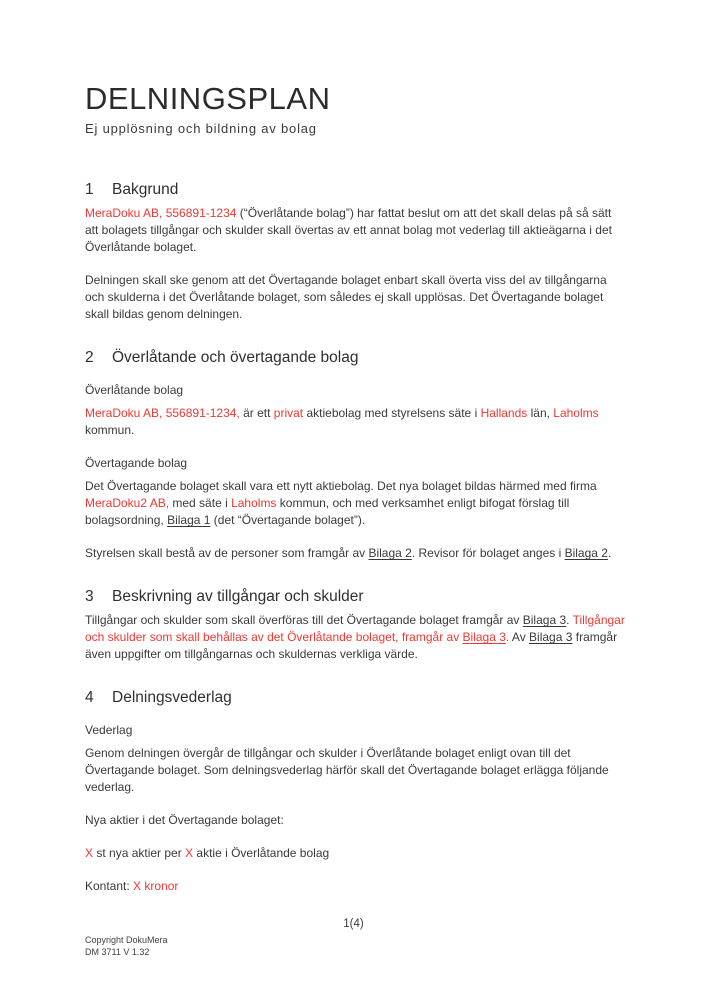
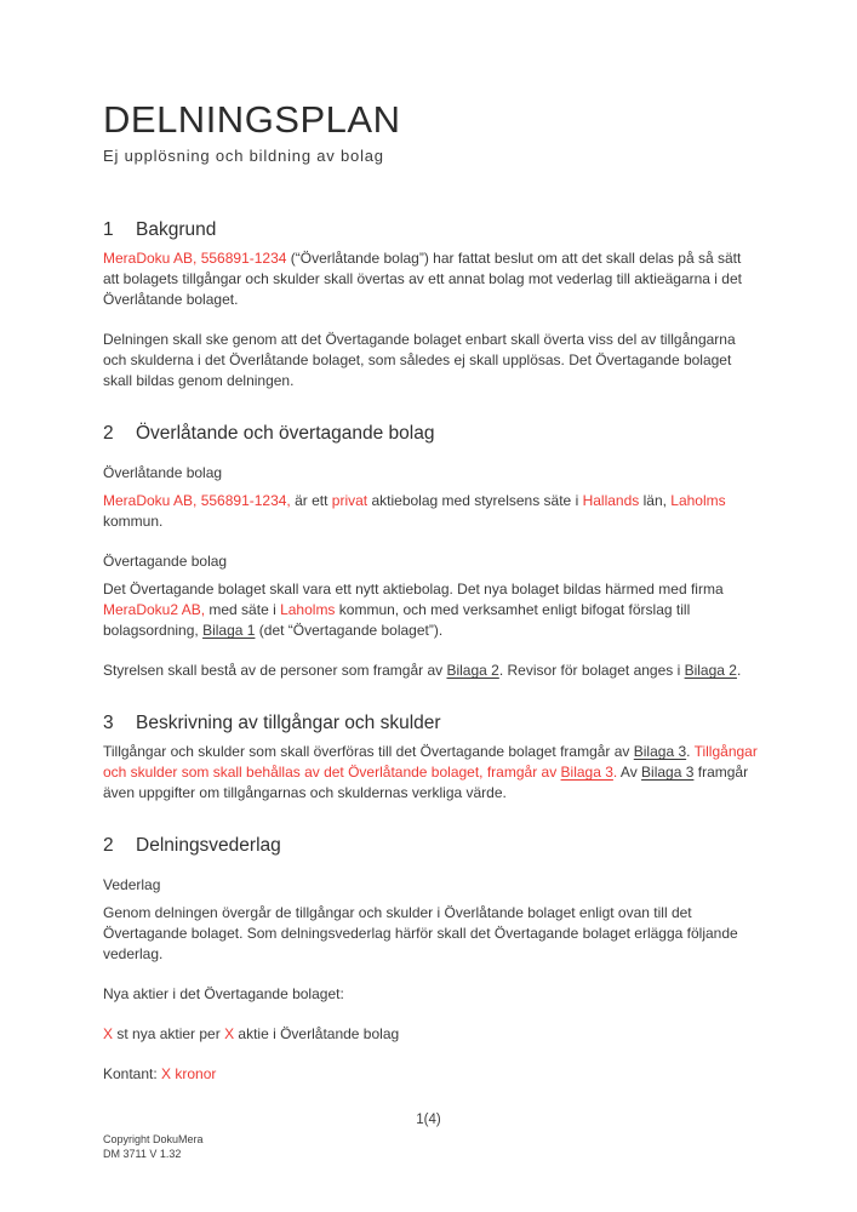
  DELNINGSPLAN
  Ej upplösning och bildning av bolag
  1 Bakgrund
  MeraDoku AB, 556891-1234 (“Överlåtande bolag”) har fattat beslut om att det skall delas på så sätt att bolagets tillgångar och skulder skall övertas av ett annat bolag mot vederlag till aktieägarna i det Överlåtande bolaget.
  Delningen skall ske genom att det Övertagande bolaget enbart skall överta viss del av tillgångarna och skulderna i det Överlåtande bolaget, som således ej skall upplösas. Det Övertagande bolaget skall bildas genom delningen.
  2 Överlåtande och övertagande bolag
  Överlåtande bolag
  MeraDoku AB, 556891-1234, är ett privat aktiebolag med styrelsens säte i Hallands län, Laholms kommun.
  Övertagande bolag
  Det Övertagande bolaget skall vara ett nytt aktiebolag. Det nya bolaget bildas härmed med firma MeraDoku2 AB, med säte i Laholms kommun, och med verksamhet enligt bifogat förslag till bolagsordning, Bilaga 1 (det “Övertagande bolaget”).
  Styrelsen skall bestå av de personer som framgår av Bilaga 2. Revisor för bolaget anges i Bilaga 2.
  3 Beskrivning av tillgångar och skulder
  Tillgångar och skulder som skall överföras till det Övertagande bolaget framgår av Bilaga 3. Tillgångar och skulder som skall behållas av det Överlåtande bolaget, framgår av Bilaga 3. Av Bilaga 3 framgår även uppgifter om tillgångarnas och skuldernas verkliga värde.
- 4 Delningsvederlag
+ 2 Delningsvederlag
  Vederlag
  Genom delningen övergår de tillgångar och skulder i Överlåtande bolaget enligt ovan till det Övertagande bolaget. Som delningsvederlag härför skall det Övertagande bolaget erlägga följande vederlag.
  Nya aktier i det Övertagande bolaget:
  X st nya aktier per X aktie i Överlåtande bolag
  Kontant: X kronor
  1(4)
  Copyright DokuMera
  DM 3711 V 1.32
